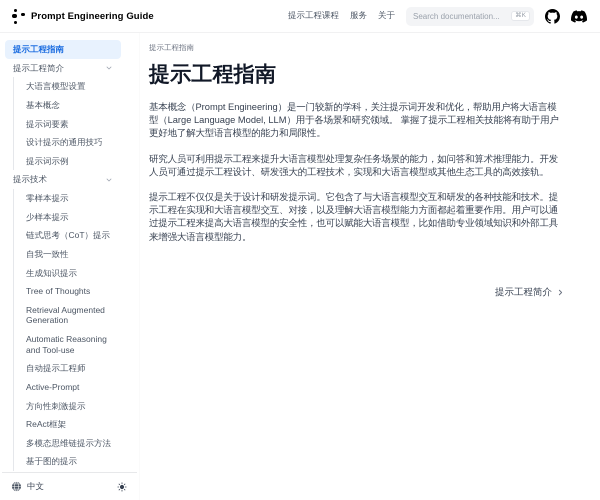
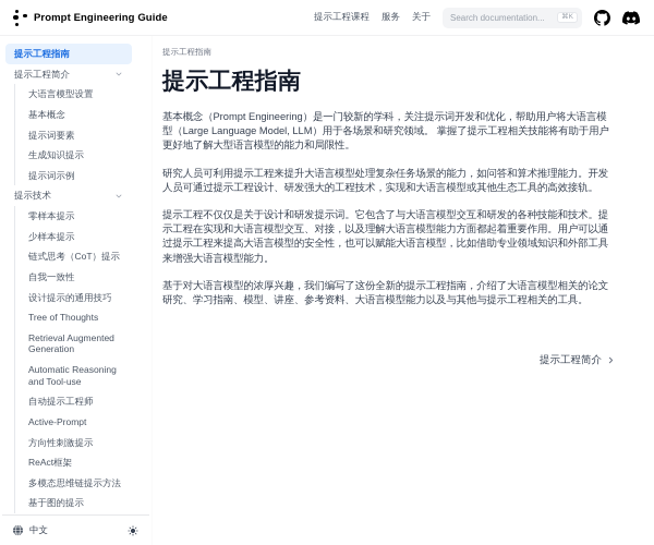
  Prompt Engineering Guide
  提示工程课程
  服务
  关于
  Search documentation...
  提示工程指南
  提示工程简介
  大语言模型设置
  基本概念
  提示词要素
- 设计提示的通用技巧
+ 生成知识提示
  提示词示例
  提示技术
  零样本提示
  少样本提示
  链式思考（CoT）提示
  自我一致性
- 生成知识提示
+ 设计提示的通用技巧
  Tree of Thoughts
  Retrieval Augmented Generation
  Automatic Reasoning and Tool-use
  自动提示工程师
  Active-Prompt
  方向性刺激提示
  ReAct框架
  多模态思维链提示方法
  基于图的提示
  中文
  提示工程指南
  提示工程指南
  基本概念（Prompt Engineering）是一门较新的学科，关注提示词开发和优化，帮助用户将大语言模型（Large Language Model, LLM）用于各场景和研究领域。 掌握了提示工程相关技能将有助于用户更好地了解大型语言模型的能力和局限性。
  研究人员可利用提示工程来提升大语言模型处理复杂任务场景的能力，如问答和算术推理能力。开发人员可通过提示工程设计、研发强大的工程技术，实现和大语言模型或其他生态工具的高效接轨。
  提示工程不仅仅是关于设计和研发提示词。它包含了与大语言模型交互和研发的各种技能和技术。提示工程在实现和大语言模型交互、对接，以及理解大语言模型能力方面都起着重要作用。用户可以通过提示工程来提高大语言模型的安全性，也可以赋能大语言模型，比如借助专业领域知识和外部工具来增强大语言模型能力。
+ 基于对大语言模型的浓厚兴趣，我们编写了这份全新的提示工程指南，介绍了大语言模型相关的论文研究、学习指南、模型、讲座、参考资料、大语言模型能力以及与其他与提示工程相关的工具。
  提示工程简介
